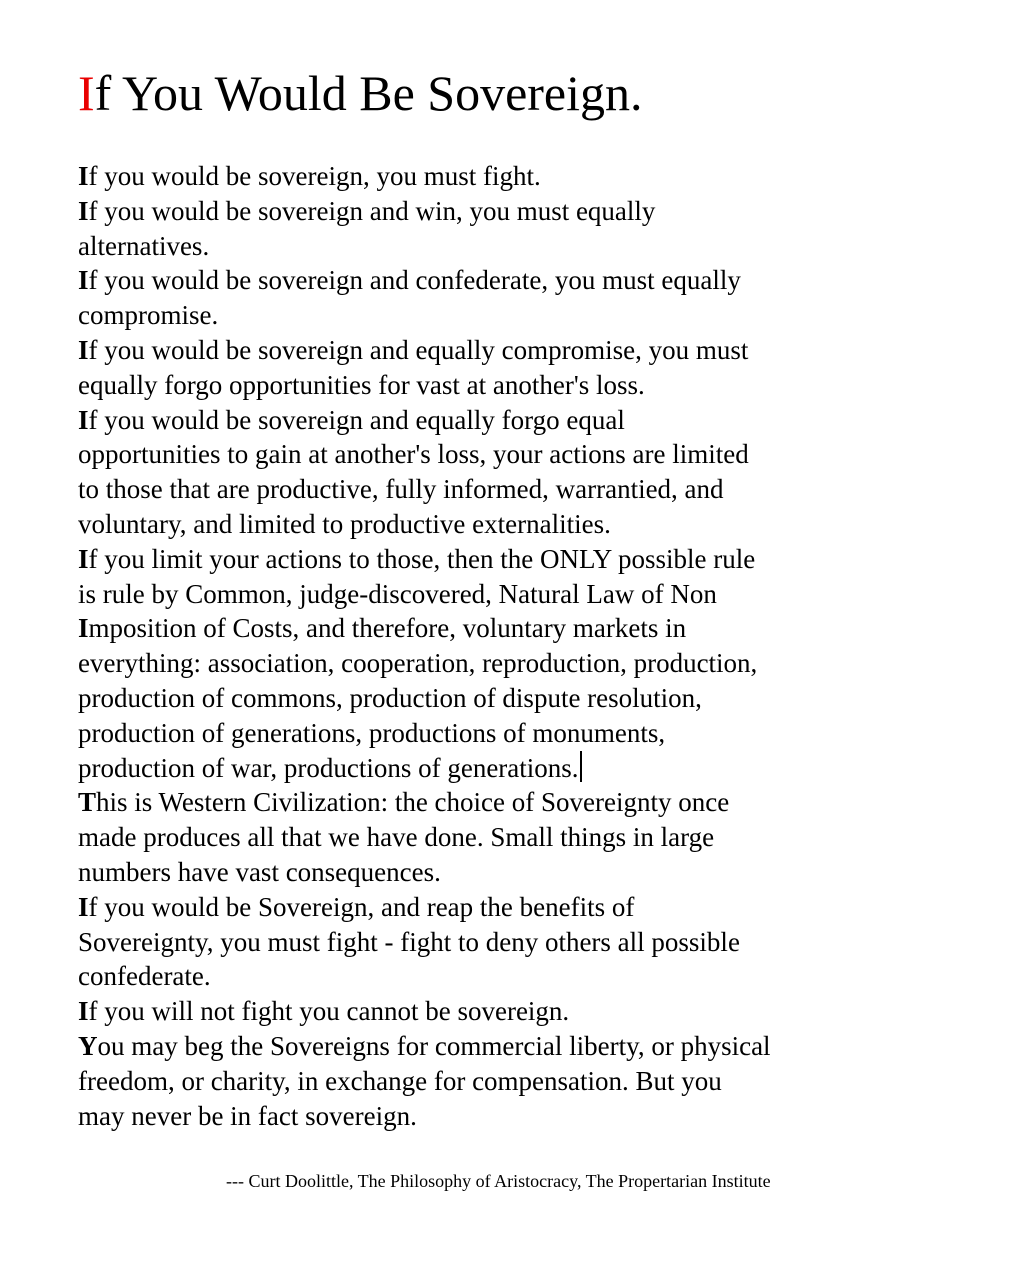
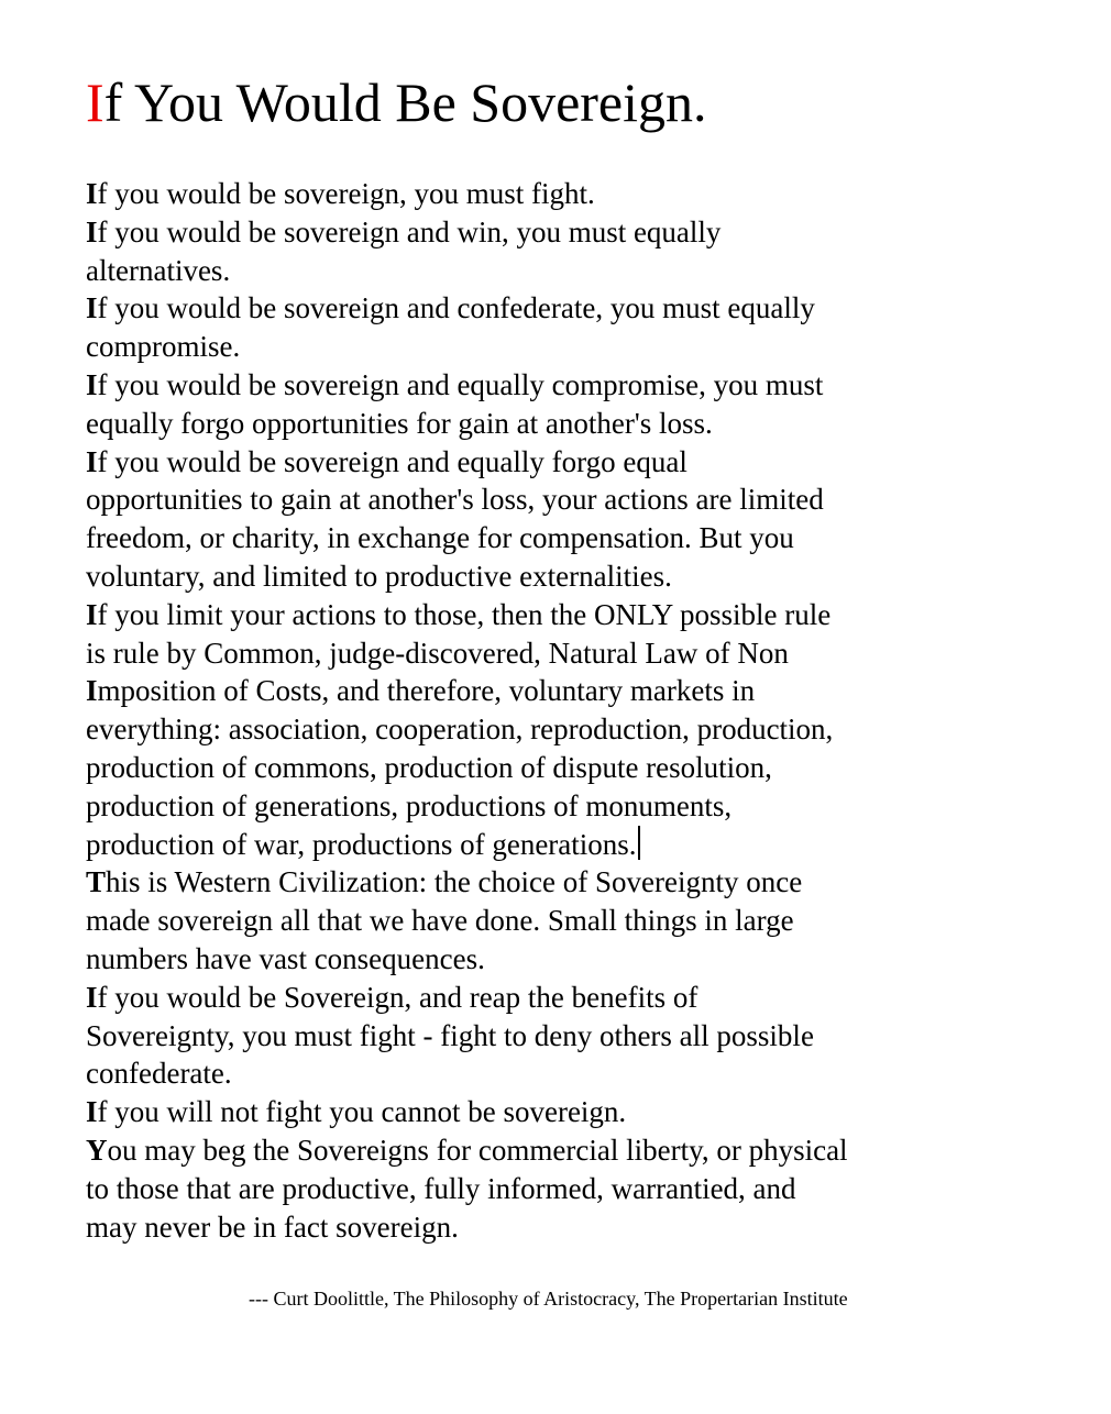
  If You Would Be Sovereign.
  If you would be sovereign, you must fight.
  If you would be sovereign and win, you must equally
  alternatives.
  If you would be sovereign and confederate, you must equally
  compromise.
  If you would be sovereign and equally compromise, you must
- equally forgo opportunities for vast at another's loss.
+ equally forgo opportunities for gain at another's loss.
  If you would be sovereign and equally forgo equal
  opportunities to gain at another's loss, your actions are limited
- to those that are productive, fully informed, warrantied, and
+ freedom, or charity, in exchange for compensation. But you
  voluntary, and limited to productive externalities.
  If you limit your actions to those, then the ONLY possible rule
  is rule by Common, judge-discovered, Natural Law of Non
  Imposition of Costs, and therefore, voluntary markets in
  everything: association, cooperation, reproduction, production,
  production of commons, production of dispute resolution,
  production of generations, productions of monuments,
  production of war, productions of generations.
  This is Western Civilization: the choice of Sovereignty once
- made produces all that we have done. Small things in large
+ made sovereign all that we have done. Small things in large
  numbers have vast consequences.
  If you would be Sovereign, and reap the benefits of
  Sovereignty, you must fight - fight to deny others all possible
  confederate.
  If you will not fight you cannot be sovereign.
  You may beg the Sovereigns for commercial liberty, or physical
- freedom, or charity, in exchange for compensation. But you
+ to those that are productive, fully informed, warrantied, and
  may never be in fact sovereign.
  --- Curt Doolittle, The Philosophy of Aristocracy, The Propertarian Institute
